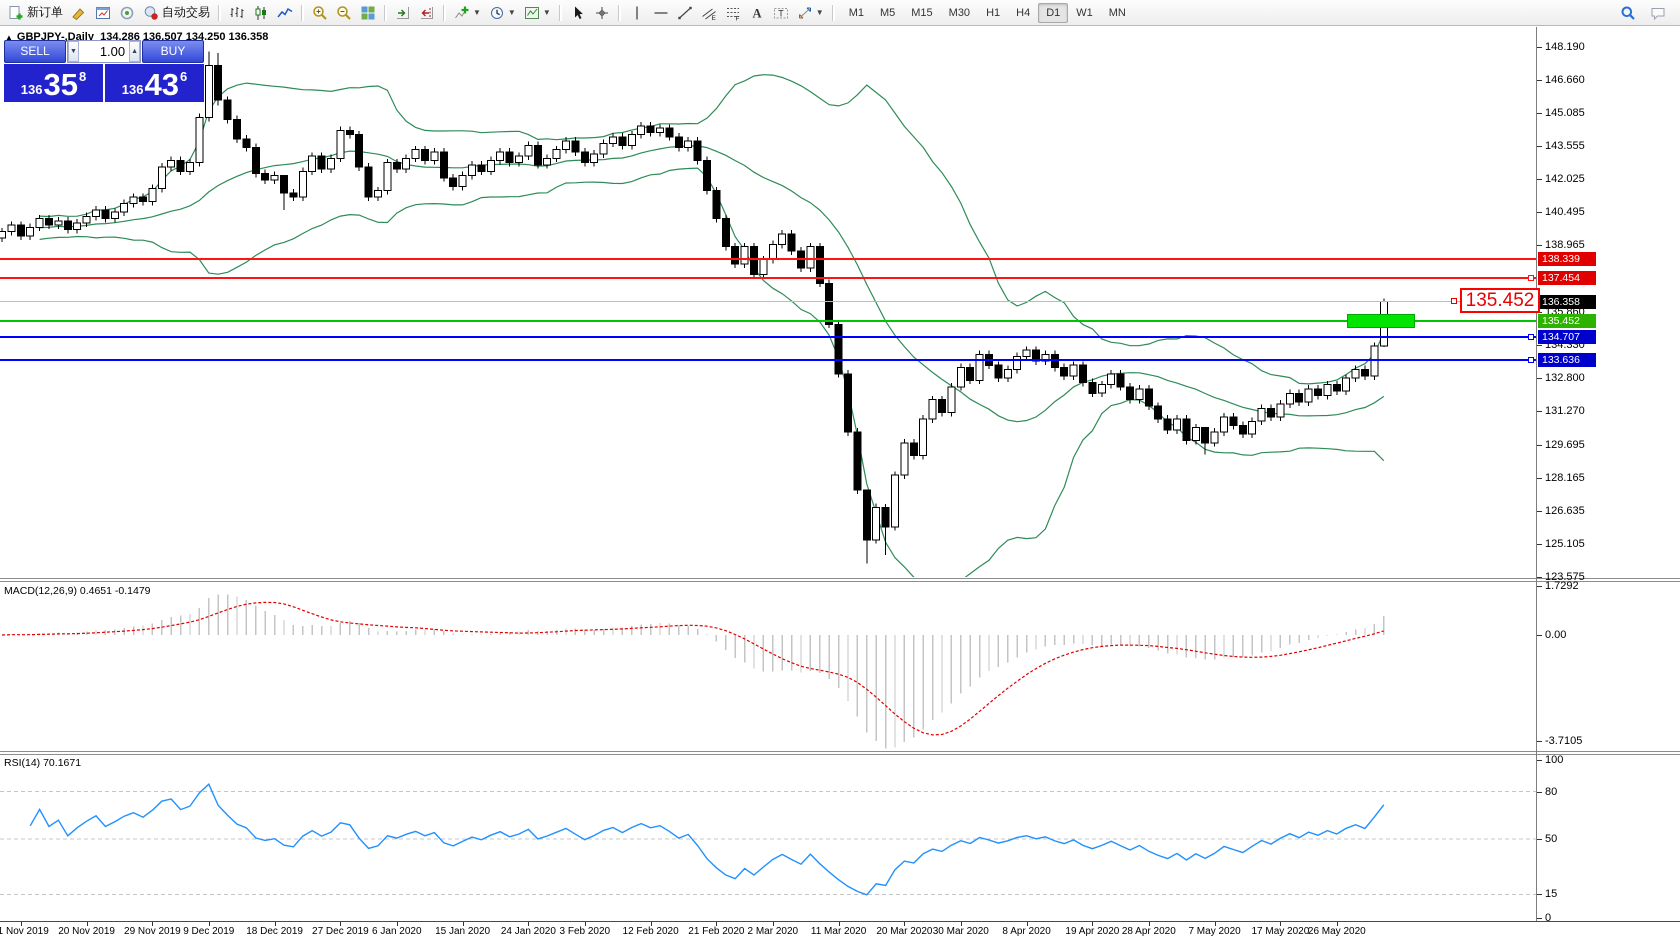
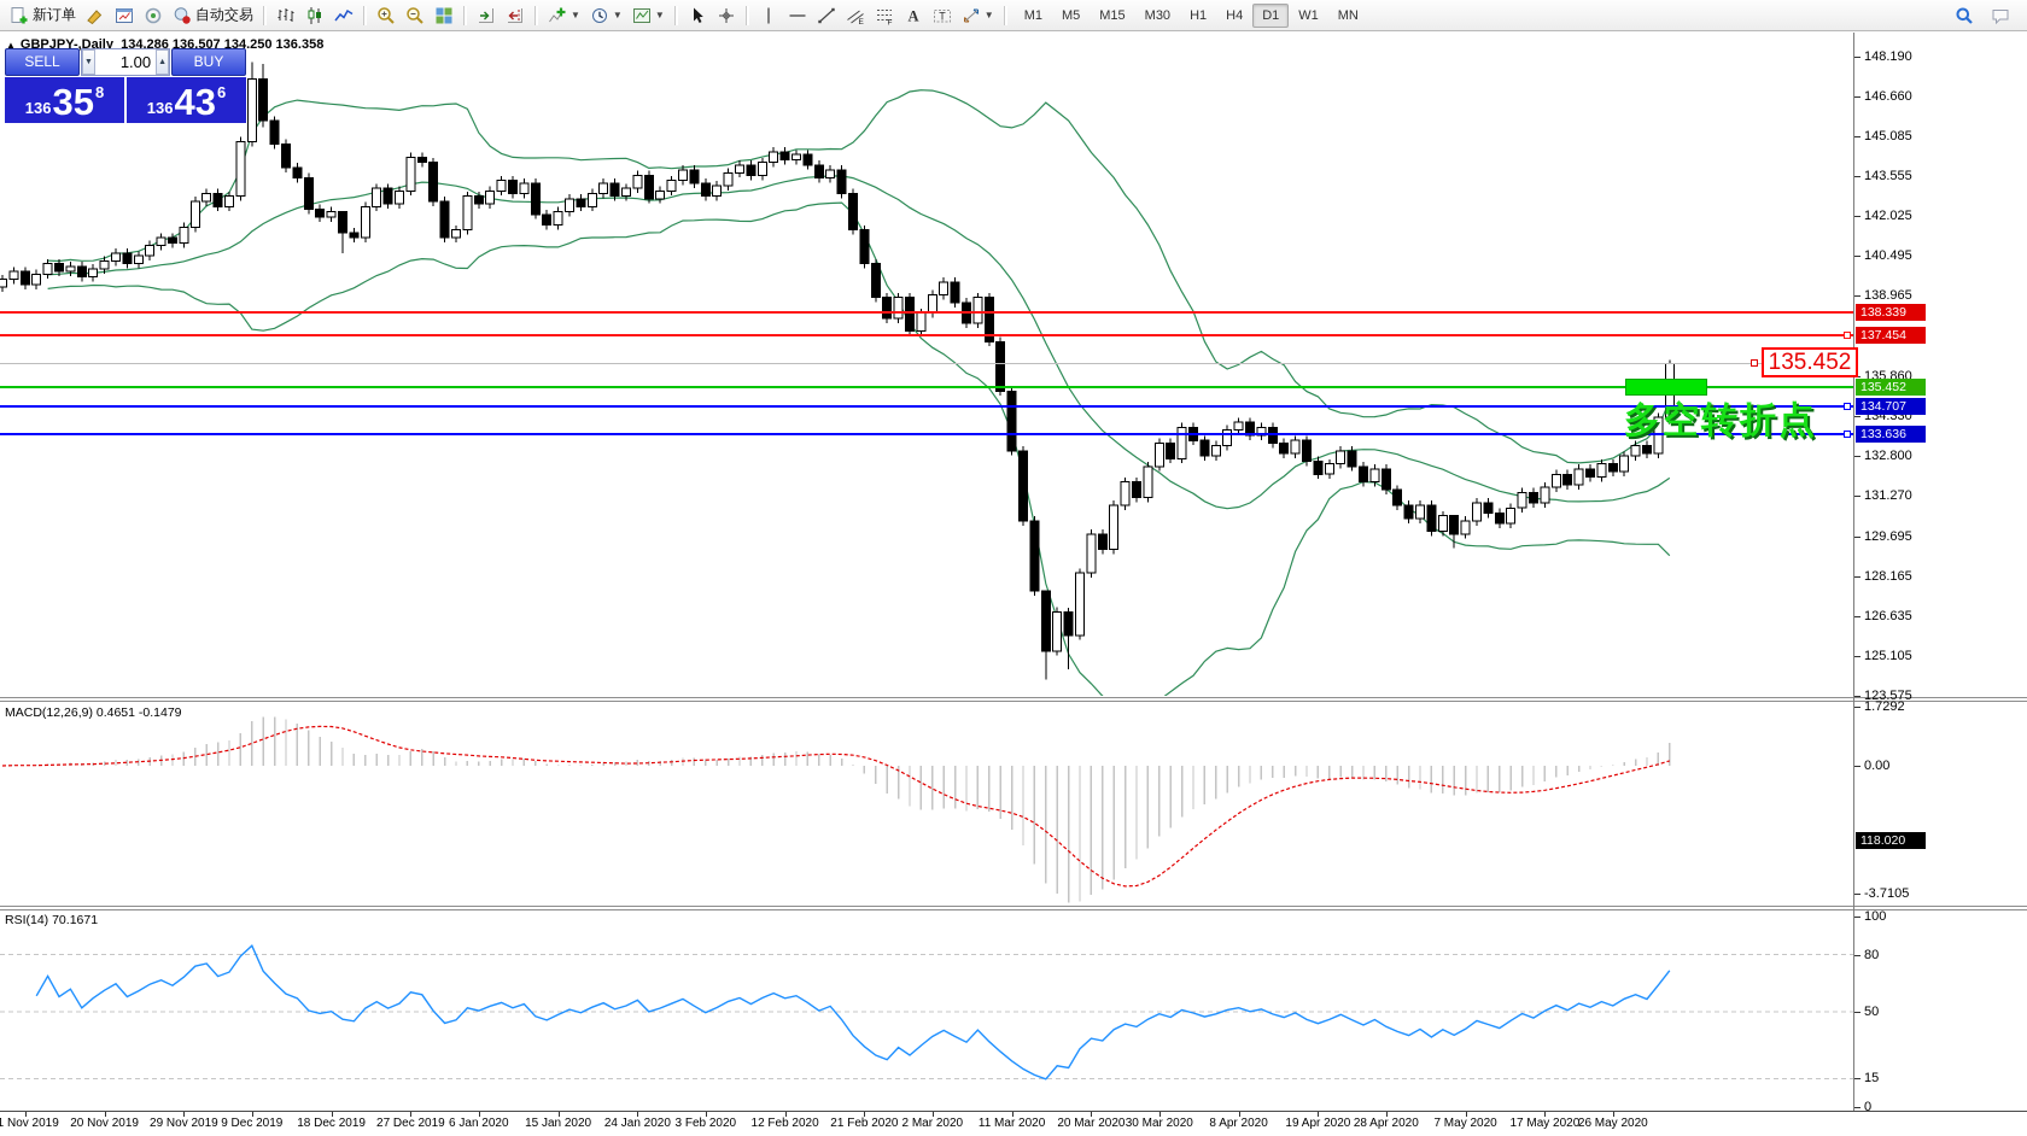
  新订单
  自动交易
  ▼
  ▼
  ▼
  A
  T
  ▼
  M1
  M5
  M15
  M30
  H1
  H4
  D1
  W1
  MN
  ▲ GBPJPY-,Daily 134.286 136.507 134.250 136.358
  SELL
  1.00
  BUY
  136
  35
  8
  136
  43
  6
  135.452
+ 多空转折点
  MACD(12,26,9) 0.4651 -0.1479
  RSI(14) 70.1671
  148.190
  146.660
  145.085
  143.555
  142.025
  140.495
  138.965
  135.860
  134.330
  132.800
  131.270
  129.695
  128.165
  126.635
  125.105
  123.575
  138.339
  137.454
- 136.358
+ 118.020
  135.452
  134.707
  133.636
  1.7292
  0.00
  -3.7105
  100
  80
  50
  15
  0
  1 Nov 2019
  20 Nov 2019
  29 Nov 2019
  9 Dec 2019
  18 Dec 2019
  27 Dec 2019
  6 Jan 2020
  15 Jan 2020
  24 Jan 2020
  3 Feb 2020
  12 Feb 2020
  21 Feb 2020
  2 Mar 2020
  11 Mar 2020
  20 Mar 2020
  30 Mar 2020
  8 Apr 2020
  19 Apr 2020
  28 Apr 2020
  7 May 2020
  17 May 2020
  26 May 2020
